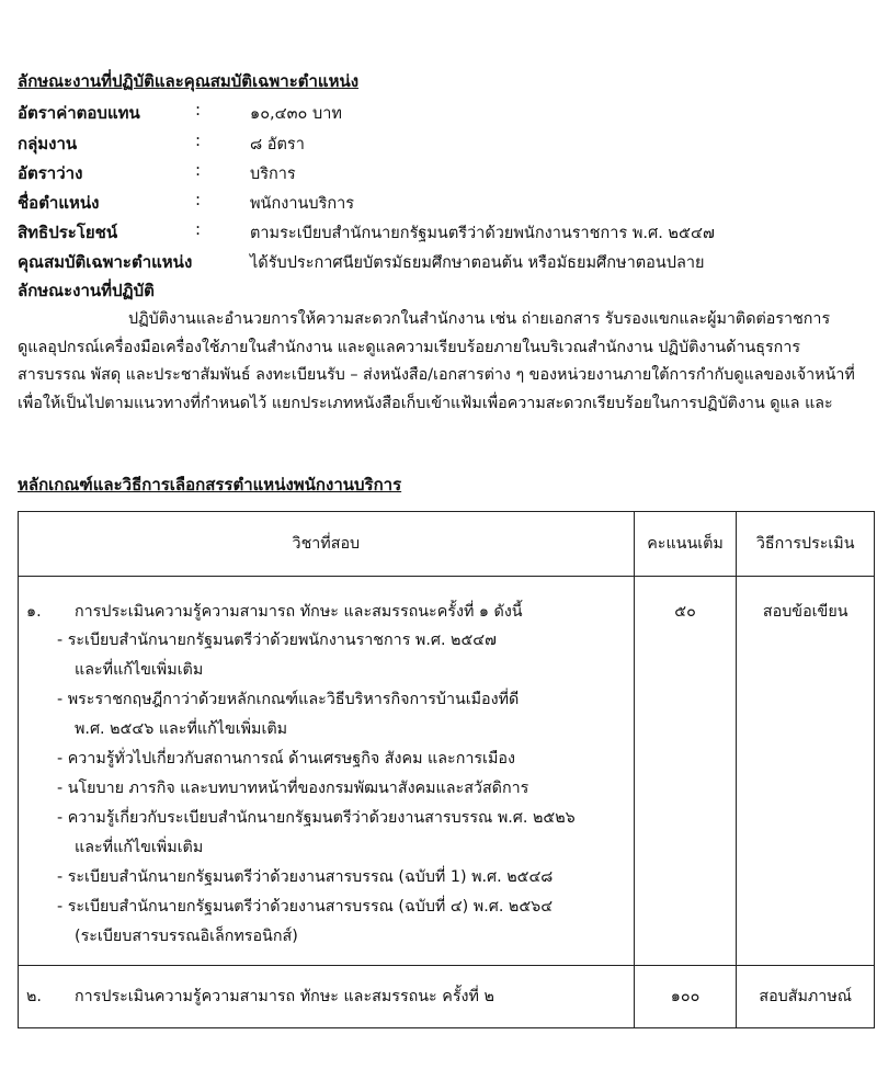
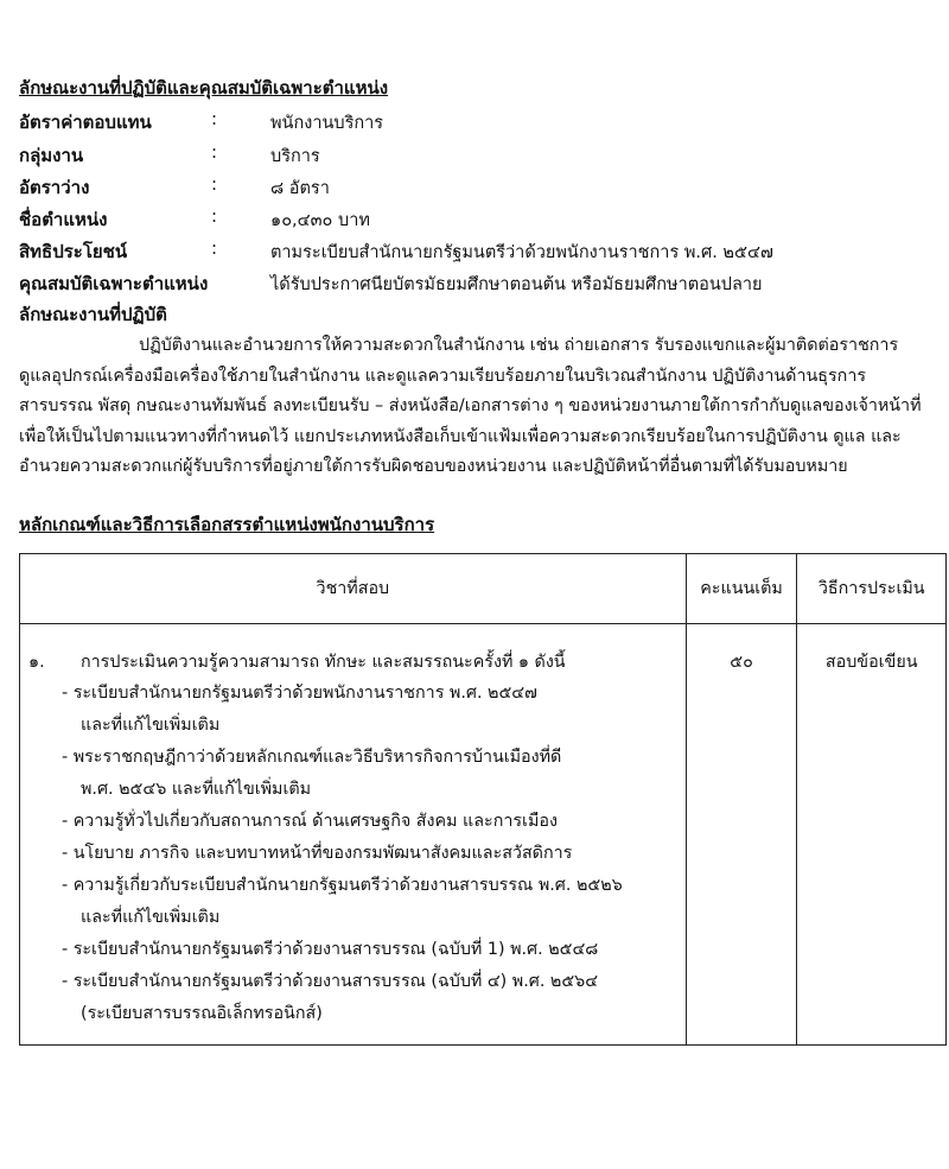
  ลักษณะงานที่ปฏิบัติและคุณสมบัติเฉพาะตำแหน่ง
  อัตราค่าตอบแทน
  :
- ๑๐,๔๓๐ บาท
+ พนักงานบริการ
  กลุ่มงาน
  :
- ๘ อัตรา
+ บริการ
  อัตราว่าง
  :
- บริการ
+ ๘ อัตรา
  ชื่อตำแหน่ง
  :
- พนักงานบริการ
+ ๑๐,๔๓๐ บาท
  สิทธิประโยชน์
  :
  ตามระเบียบสำนักนายกรัฐมนตรีว่าด้วยพนักงานราชการ พ.ศ. ๒๕๔๗
  คุณสมบัติเฉพาะตำแหน่ง
  ได้รับประกาศนียบัตรมัธยมศึกษาตอนต้น หรือมัธยมศึกษาตอนปลาย
  ลักษณะงานที่ปฏิบัติ
  ปฏิบัติงานและอำนวยการให้ความสะดวกในสำนักงาน เช่น ถ่ายเอกสาร รับรองแขกและผู้มาติดต่อราชการ
  ดูแลอุปกรณ์เครื่องมือเครื่องใช้ภายในสำนักงาน และดูแลความเรียบร้อยภายในบริเวณสำนักงาน ปฏิบัติงานด้านธุรการ
- สารบรรณ พัสดุ และประชาสัมพันธ์ ลงทะเบียนรับ – ส่งหนังสือ/เอกสารต่าง ๆ ของหน่วยงานภายใต้การกำกับดูแลของเจ้าหน้าที่
+ สารบรรณ พัสดุ กษณะงานทัมพันธ์ ลงทะเบียนรับ – ส่งหนังสือ/เอกสารต่าง ๆ ของหน่วยงานภายใต้การกำกับดูแลของเจ้าหน้าที่
  เพื่อให้เป็นไปตามแนวทางที่กำหนดไว้ แยกประเภทหนังสือเก็บเข้าแฟ้มเพื่อความสะดวกเรียบร้อยในการปฏิบัติงาน ดูแล และ
+ อำนวยความสะดวกแก่ผู้รับบริการที่อยู่ภายใต้การรับผิดชอบของหน่วยงาน และปฏิบัติหน้าที่อื่นตามที่ได้รับมอบหมาย
  หลักเกณฑ์และวิธีการเลือกสรรตำแหน่งพนักงานบริการ
  วิชาที่สอบ	คะแนนเต็ม	วิธีการประเมิน
  ๑. การประเมินความรู้ความสามารถ ทักษะ และสมรรถนะครั้งที่ ๑ ดังนี้ - ระเบียบสำนักนายกรัฐมนตรีว่าด้วยพนักงานราชการ พ.ศ. ๒๕๔๗ และที่แก้ไขเพิ่มเติม - พระราชกฤษฎีกาว่าด้วยหลักเกณฑ์และวิธีบริหารกิจการบ้านเมืองที่ดี พ.ศ. ๒๕๔๖ และที่แก้ไขเพิ่มเติม - ความรู้ทั่วไปเกี่ยวกับสถานการณ์ ด้านเศรษฐกิจ สังคม และการเมือง - นโยบาย ภารกิจ และบทบาทหน้าที่ของกรมพัฒนาสังคมและสวัสดิการ - ความรู้เกี่ยวกับระเบียบสำนักนายกรัฐมนตรีว่าด้วยงานสารบรรณ พ.ศ. ๒๕๒๖ และที่แก้ไขเพิ่มเติม - ระเบียบสำนักนายกรัฐมนตรีว่าด้วยงานสารบรรณ (ฉบับที่ 1) พ.ศ. ๒๕๔๘ - ระเบียบสำนักนายกรัฐมนตรีว่าด้วยงานสารบรรณ (ฉบับที่ ๔) พ.ศ. ๒๕๖๔ (ระเบียบสารบรรณอิเล็กทรอนิกส์)	๕๐	สอบข้อเขียน
- ๒. การประเมินความรู้ความสามารถ ทักษะ และสมรรถนะ ครั้งที่ ๒	๑๐๐	สอบสัมภาษณ์
